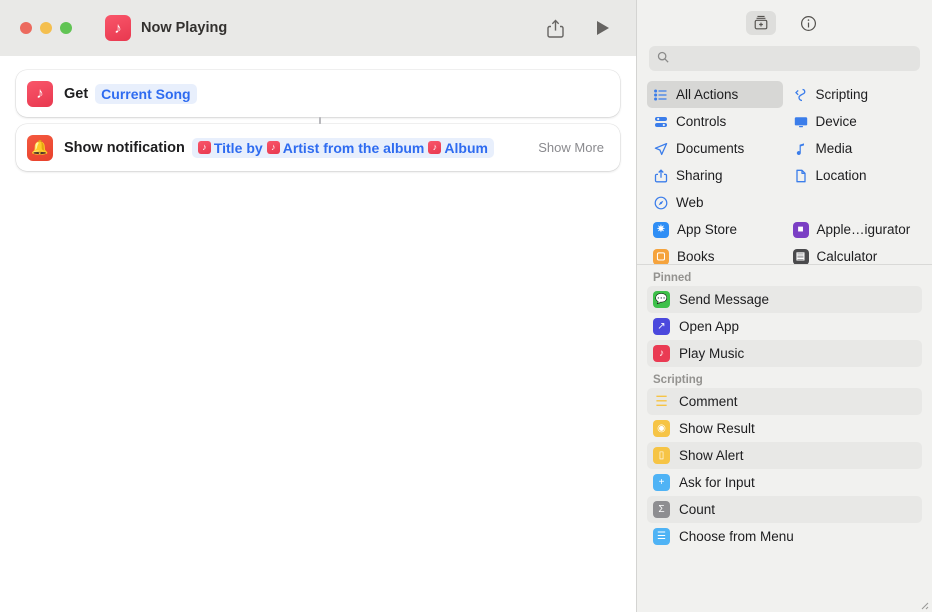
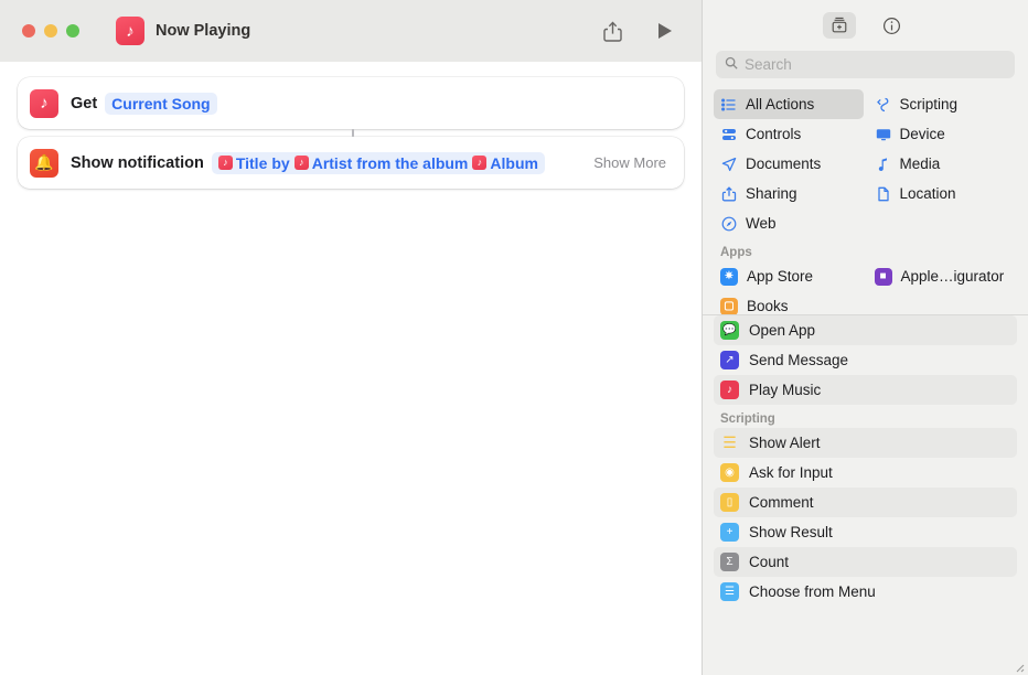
  ♪
  Now Playing
  ♪
  Get
  Current Song
  🔔
  Show notification
  ♪
  Title
  by
  ♪
  Artist
  from the album
  ♪
  Album
  Show More
+ Search
  All Actions
  Scripting
  Controls
  Device
  Documents
  Media
  Sharing
  Location
  Web
+ Apps
  ✷
  App Store
  ■
  Apple…igurator
  ▢
  Books
- ▤
- Calculator
- Pinned
  💬
- Send Message
+ Open App
  ↗
- Open App
+ Send Message
  ♪
  Play Music
  Scripting
  ☰
- Comment
+ Show Alert
  ◉
- Show Result
+ Ask for Input
  ▯
- Show Alert
+ Comment
  +
- Ask for Input
+ Show Result
  Σ
  Count
  ☰
  Choose from Menu
